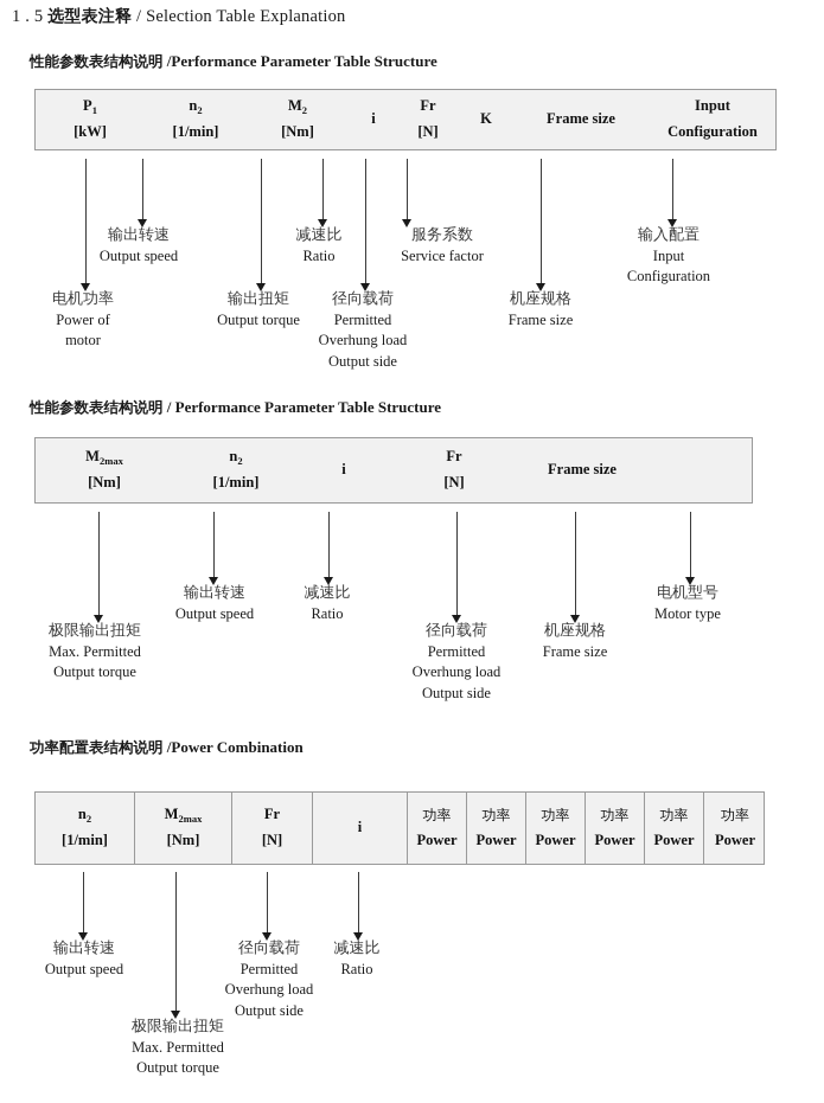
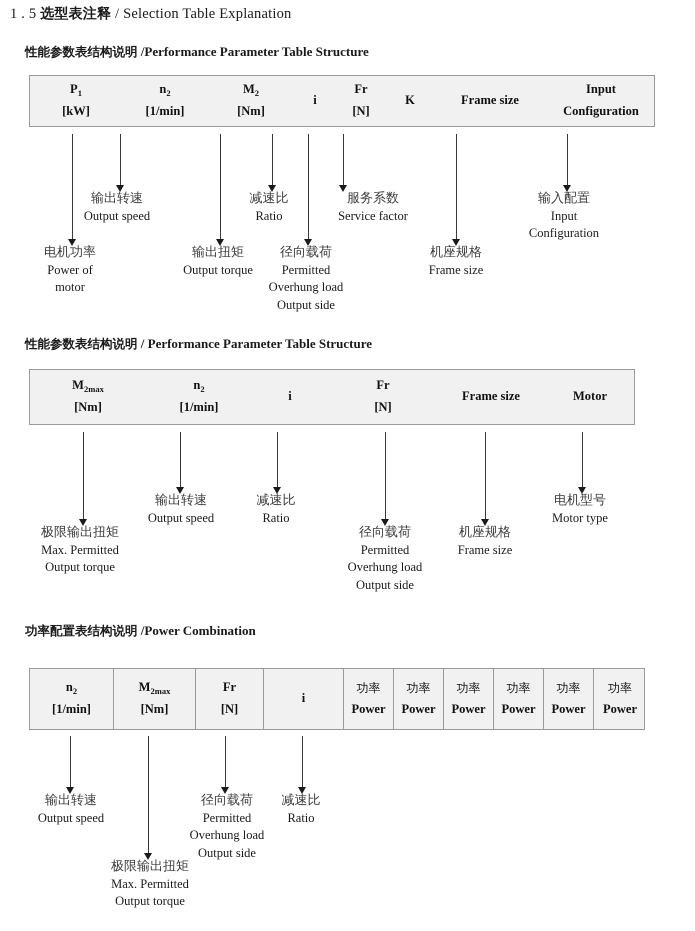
  1 . 5 选型表注释 / Selection Table Explanation
  性能参数表结构说明 /Performance Parameter Table Structure
  P1
  [kW]
  n2
  [1/min]
  M2
  [Nm]
  i
  Fr
  [N]
  K
  Frame size
  Input
  Configuration
  输出转速
  Output speed
  减速比
  Ratio
  服务系数
  Service factor
  输入配置
  Input
  Configuration
  电机功率
  Power of
  motor
  输出扭矩
  Output torque
  径向载荷
  Permitted
  Overhung load
  Output side
  机座规格
  Frame size
  性能参数表结构说明 / Performance Parameter Table Structure
  M2max
  [Nm]
  n2
  [1/min]
  i
  Fr
  [N]
  Frame size
+ Motor
  输出转速
  Output speed
  减速比
  Ratio
  电机型号
  Motor type
  极限输出扭矩
  Max. Permitted
  Output torque
  径向载荷
  Permitted
  Overhung load
  Output side
  机座规格
  Frame size
  功率配置表结构说明 /Power Combination
  n2
  [1/min]
  M2max
  [Nm]
  Fr
  [N]
  i
  功率
  Power
  功率
  Power
  功率
  Power
  功率
  Power
  功率
  Power
  功率
  Power
  输出转速
  Output speed
  径向载荷
  Permitted
  Overhung load
  Output side
  减速比
  Ratio
  极限输出扭矩
  Max. Permitted
  Output torque
